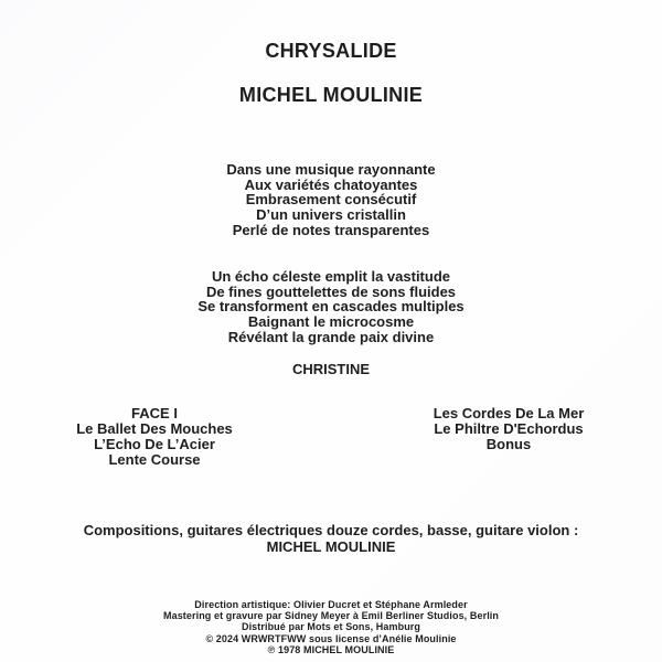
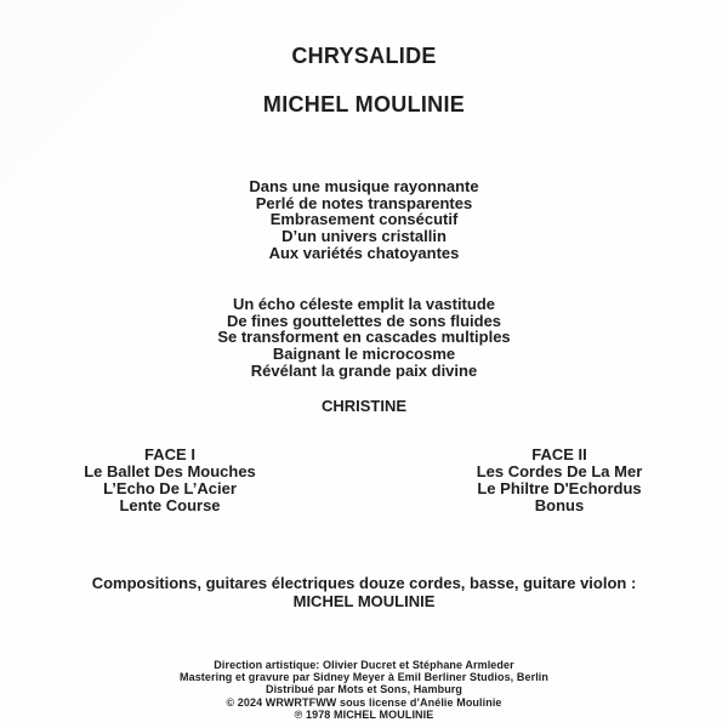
  CHRYSALIDE
  MICHEL MOULINIE
  Dans une musique rayonnante
- Aux variétés chatoyantes
+ Perlé de notes transparentes
  Embrasement consécutif
  D’un univers cristallin
- Perlé de notes transparentes
+ Aux variétés chatoyantes
  Un écho céleste emplit la vastitude
  De fines gouttelettes de sons fluides
  Se transforment en cascades multiples
  Baignant le microcosme
  Révélant la grande paix divine
  CHRISTINE
  FACE I
  Le Ballet Des Mouches
  L’Echo De L’Acier
  Lente Course
+ FACE II
  Les Cordes De La Mer
  Le Philtre D'Echordus
  Bonus
  Compositions, guitares électriques douze cordes, basse, guitare violon :
  MICHEL MOULINIE
  Direction artistique: Olivier Ducret et Stéphane Armleder
  Mastering et gravure par Sidney Meyer à Emil Berliner Studios, Berlin
  Distribué par Mots et Sons, Hamburg
  © 2024 WRWRTFWW sous license d’Anélie Moulinie
  ℗ 1978 MICHEL MOULINIE
